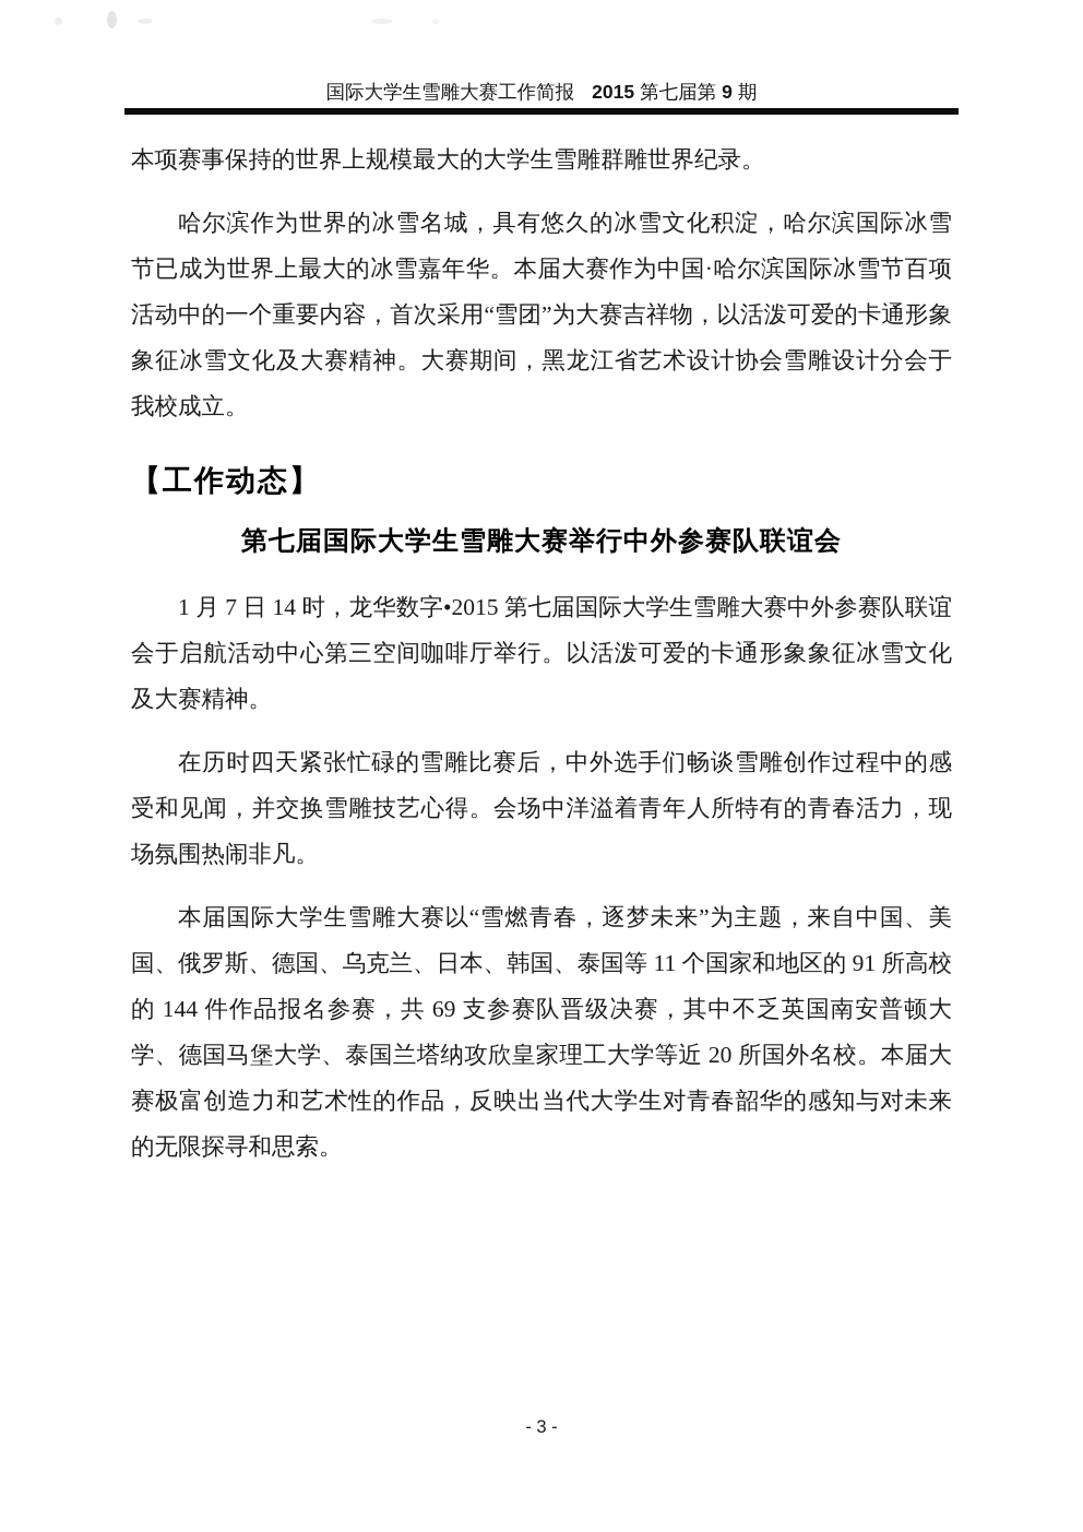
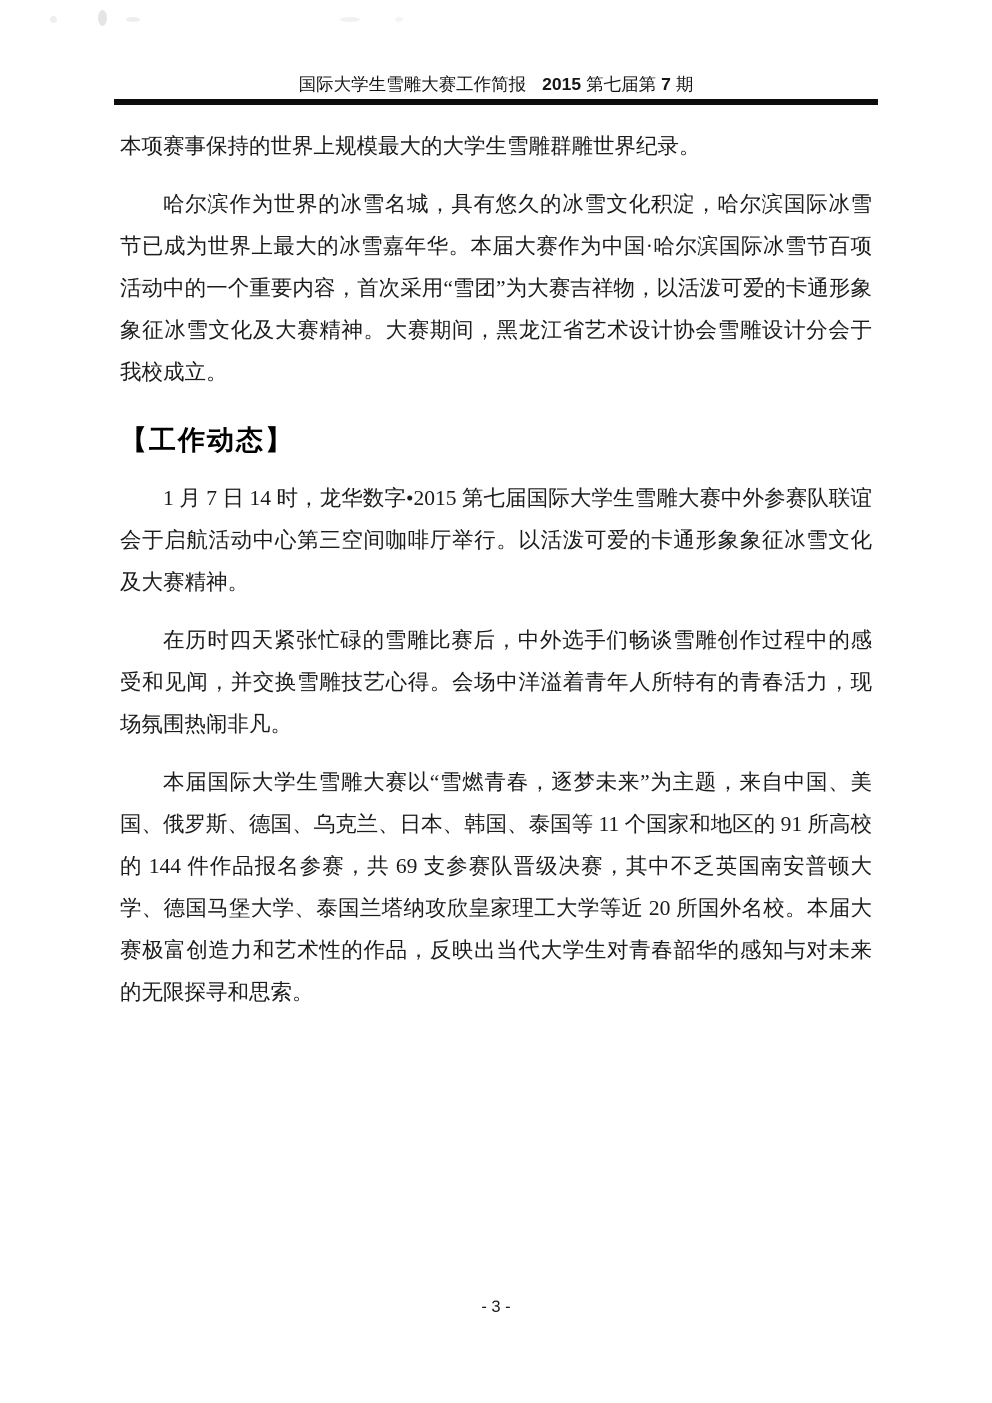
- 国际大学生雪雕大赛工作简报 2015 第七届第 9 期
+ 国际大学生雪雕大赛工作简报 2015 第七届第 7 期
  本项赛事保持的世界上规模最大的大学生雪雕群雕世界纪录。
  哈尔滨作为世界的冰雪名城，具有悠久的冰雪文化积淀，哈尔滨国际冰雪节已成为世界上最大的冰雪嘉年华。本届大赛作为中国·哈尔滨国际冰雪节百项活动中的一个重要内容，首次采用“雪团”为大赛吉祥物，以活泼可爱的卡通形象象征冰雪文化及大赛精神。大赛期间，黑龙江省艺术设计协会雪雕设计分会于我校成立。
  【工作动态】
- 第七届国际大学生雪雕大赛举行中外参赛队联谊会
  1 月 7 日 14 时，龙华数字•2015 第七届国际大学生雪雕大赛中外参赛队联谊会于启航活动中心第三空间咖啡厅举行。以活泼可爱的卡通形象象征冰雪文化及大赛精神。
  在历时四天紧张忙碌的雪雕比赛后，中外选手们畅谈雪雕创作过程中的感受和见闻，并交换雪雕技艺心得。会场中洋溢着青年人所特有的青春活力，现场氛围热闹非凡。
  本届国际大学生雪雕大赛以“雪燃青春，逐梦未来”为主题，来自中国、美国、俄罗斯、德国、乌克兰、日本、韩国、泰国等 11 个国家和地区的 91 所高校的 144 件作品报名参赛，共 69 支参赛队晋级决赛，其中不乏英国南安普顿大学、德国马堡大学、泰国兰塔纳攻欣皇家理工大学等近 20 所国外名校。本届大赛极富创造力和艺术性的作品，反映出当代大学生对青春韶华的感知与对未来的无限探寻和思索。
  - 3 -
